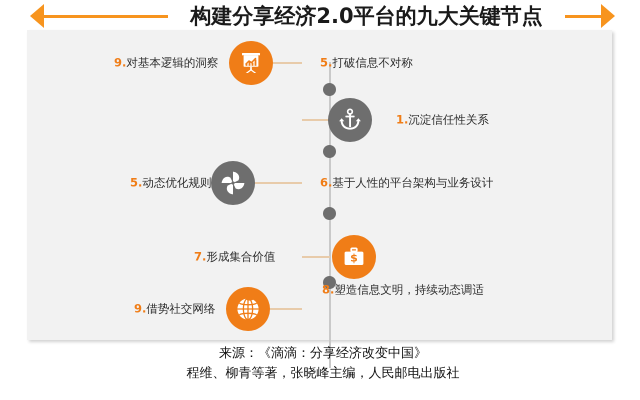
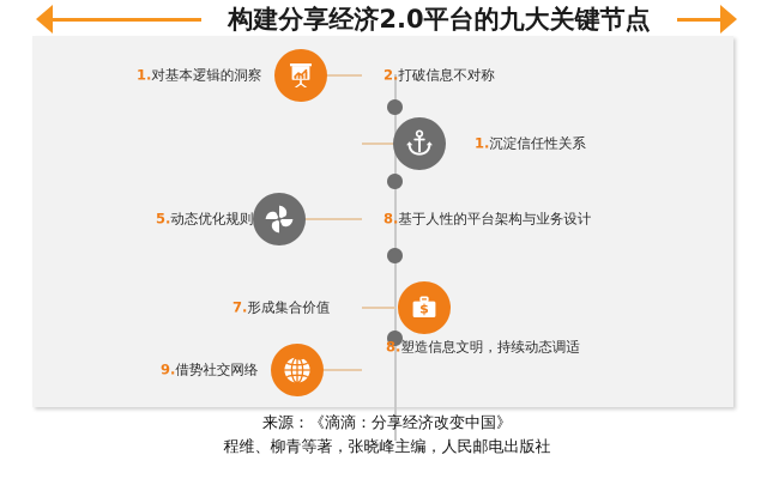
  构建分享经济2.0平台的九大关键节点
- 9.对基本逻辑的洞察
+ 1.对基本逻辑的洞察
- 5.打破信息不对称
+ 2.打破信息不对称
  1.沉淀信任性关系
  5.动态优化规则
- 6.基于人性的平台架构与业务设计
+ 8.基于人性的平台架构与业务设计
  7.形成集合价值
  $
  8.塑造信息文明，持续动态调适
  9.借势社交网络
  来源：《滴滴：分享经济改变中国》
  程维、柳青等著，张晓峰主编，人民邮电出版社
